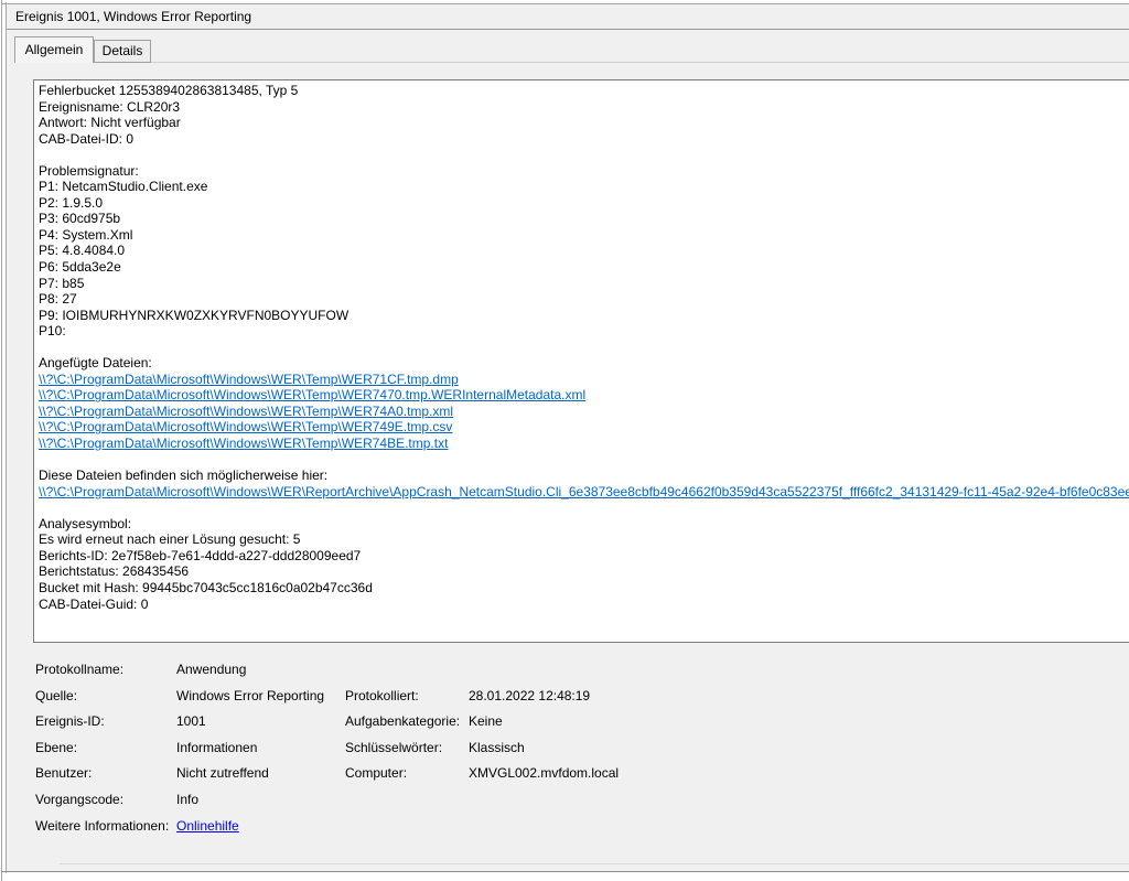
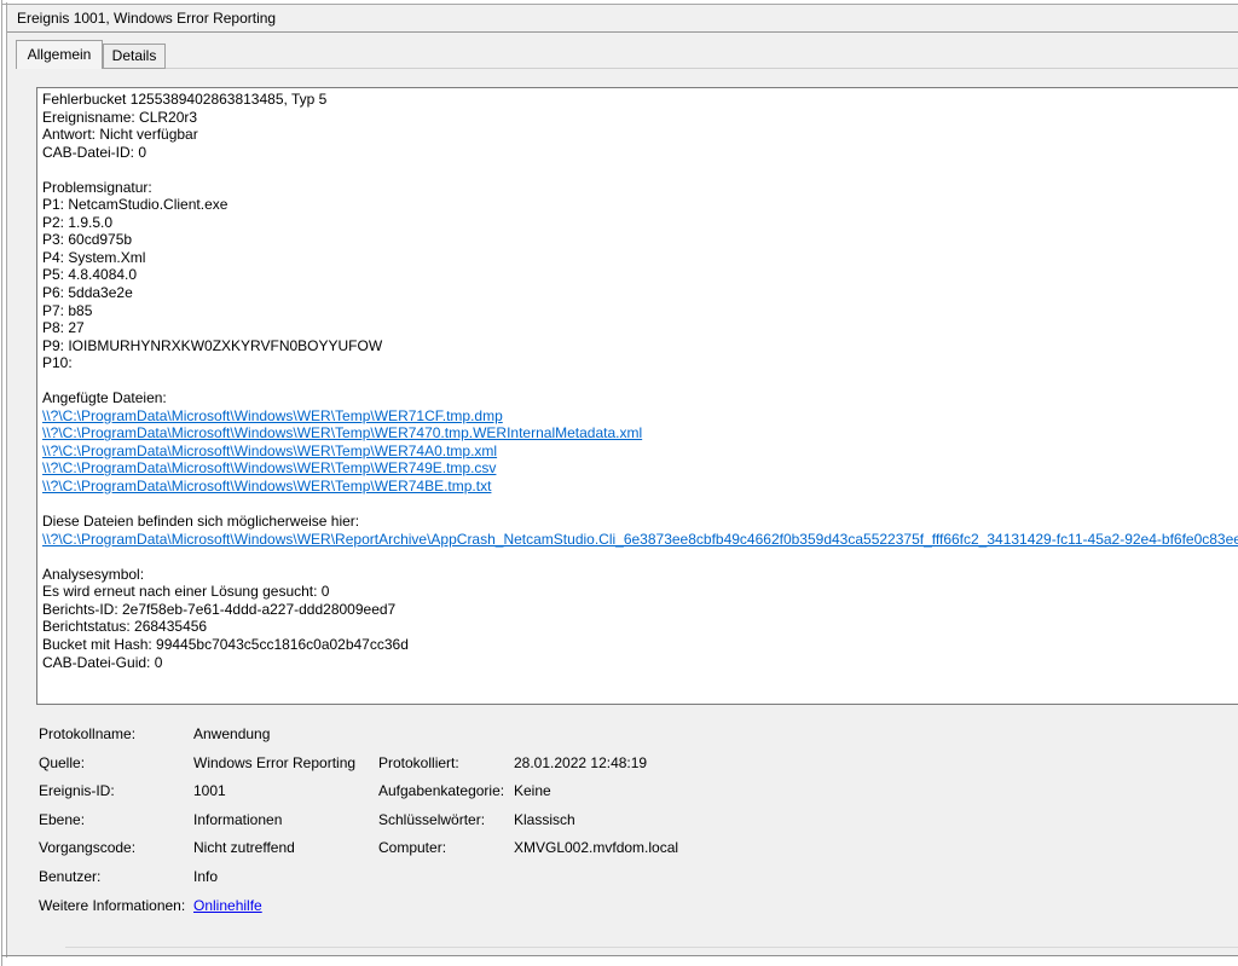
  Ereignis 1001, Windows Error Reporting
  Allgemein
  Details
  Fehlerbucket 1255389402863813485, Typ 5
  Ereignisname: CLR20r3
  Antwort: Nicht verfügbar
  CAB-Datei-ID: 0
  Problemsignatur:
  P1: NetcamStudio.Client.exe
  P2: 1.9.5.0
  P3: 60cd975b
  P4: System.Xml
  P5: 4.8.4084.0
  P6: 5dda3e2e
  P7: b85
  P8: 27
  P9: IOIBMURHYNRXKW0ZXKYRVFN0BOYYUFOW
  P10:
  Angefügte Dateien:
  \\?\C:\ProgramData\Microsoft\Windows\WER\Temp\WER71CF.tmp.dmp
  \\?\C:\ProgramData\Microsoft\Windows\WER\Temp\WER7470.tmp.WERInternalMetadata.xml
  \\?\C:\ProgramData\Microsoft\Windows\WER\Temp\WER74A0.tmp.xml
  \\?\C:\ProgramData\Microsoft\Windows\WER\Temp\WER749E.tmp.csv
  \\?\C:\ProgramData\Microsoft\Windows\WER\Temp\WER74BE.tmp.txt
  Diese Dateien befinden sich möglicherweise hier:
  \\?\C:\ProgramData\Microsoft\Windows\WER\ReportArchive\AppCrash_NetcamStudio.Cli_6e3873ee8cbfb49c4662f0b359d43ca5522375f_fff66fc2_34131429-fc11-45a2-92e4-bf6fe0c83e
  Analysesymbol:
- Es wird erneut nach einer Lösung gesucht: 5
+ Es wird erneut nach einer Lösung gesucht: 0
  Berichts-ID: 2e7f58eb-7e61-4ddd-a227-ddd28009eed7
  Berichtstatus: 268435456
  Bucket mit Hash: 99445bc7043c5cc1816c0a02b47cc36d
  CAB-Datei-Guid: 0
  Protokollname:
  Anwendung
  Quelle:
  Windows Error Reporting
  Ereignis-ID:
  1001
  Ebene:
  Informationen
- Benutzer:
+ Vorgangscode:
  Nicht zutreffend
- Vorgangscode:
+ Benutzer:
  Info
  Weitere Informationen:
  Onlinehilfe
  Protokolliert:
  28.01.2022 12:48:19
  Aufgabenkategorie:
  Keine
  Schlüsselwörter:
  Klassisch
  Computer:
  XMVGL002.mvfdom.local
